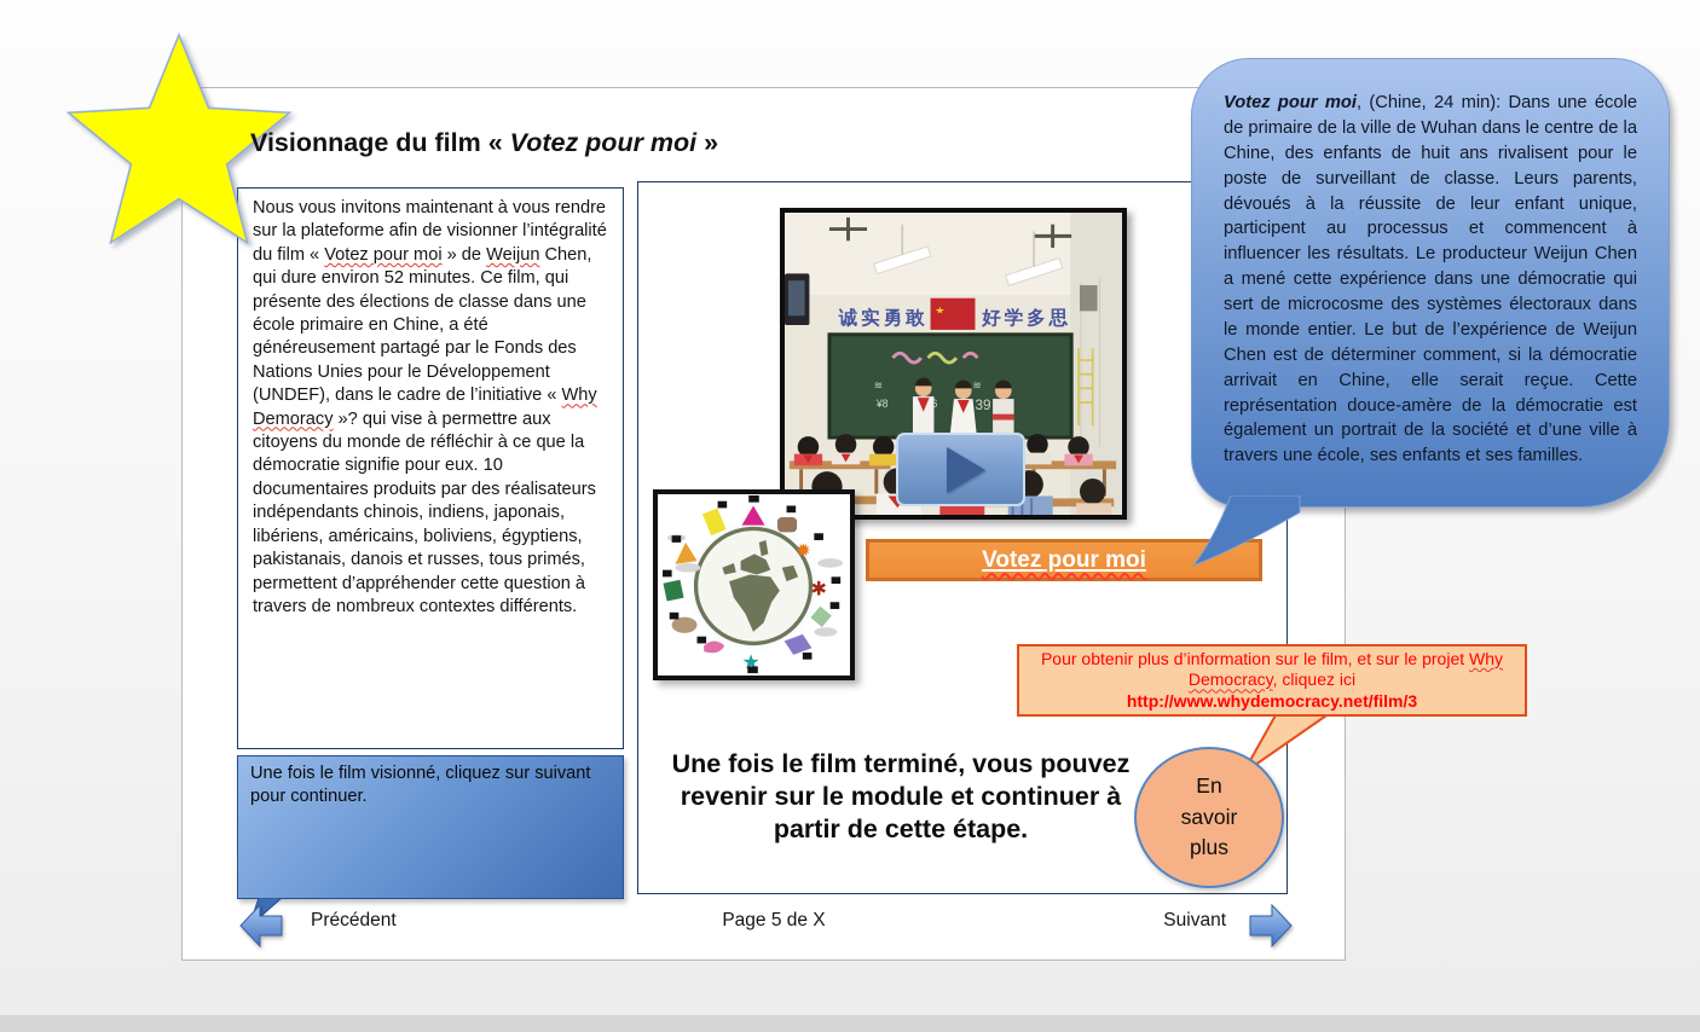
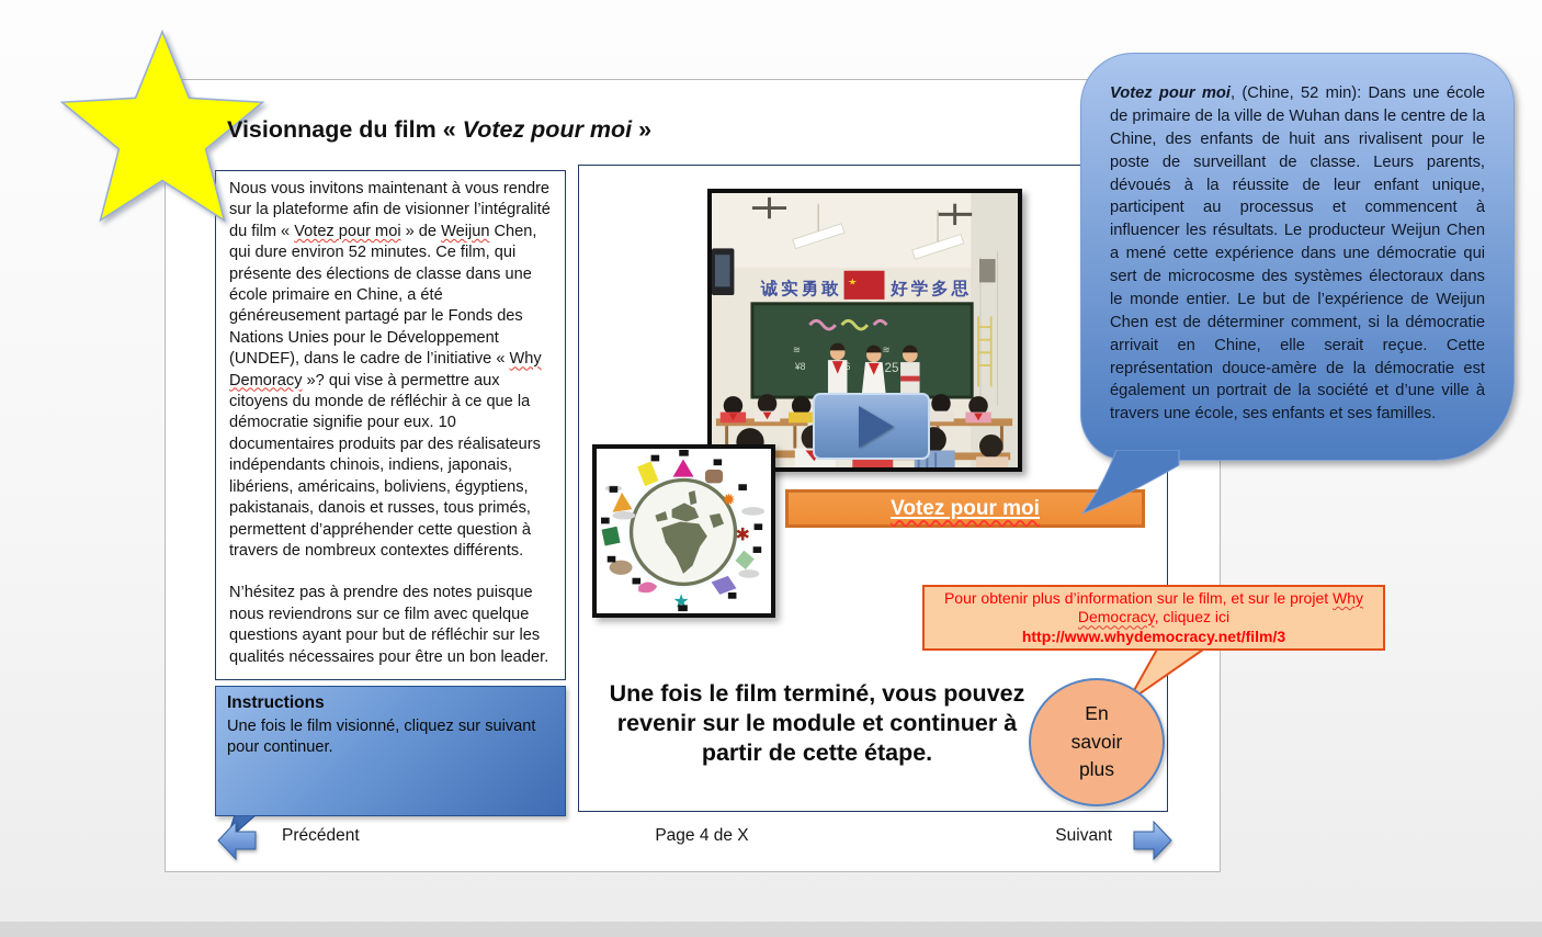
  Visionnage du film « Votez pour moi »
  Nous vous invitons maintenant à vous rendre sur la plateforme afin de visionner l’intégralité du film « Votez pour moi » de Weijun Chen, qui dure environ 52 minutes. Ce film, qui présente des élections de classe dans une école primaire en Chine, a été généreusement partagé par le Fonds des Nations Unies pour le Développement (UNDEF), dans le cadre de l’initiative « Why Demoracy »? qui vise à permettre aux citoyens du monde de réfléchir à ce que la démocratie signifie pour eux. 10 documentaires produits par des réalisateurs indépendants chinois, indiens, japonais, libériens, américains, boliviens, égyptiens, pakistanais, danois et russes, tous primés, permettent d’appréhender cette question à travers de nombreux contextes différents.
+ N’hésitez pas à prendre des notes puisque nous reviendrons sur ce film avec quelque questions ayant pour but de réfléchir sur les qualités nécessaires pour être un bon leader.
+ Instructions
  Une fois le film visionné, cliquez sur suivant pour continuer.
  诚实勇敢
  好学多思
  ≋
  ≋
  ¥8
- 39
+ 25
  ★
  ✱
  ✹
  Votez pour moi
  Une fois le film terminé, vous pouvez revenir sur le module et continuer à partir de cette étape.
- Votez pour moi, (Chine, 24 min): Dans une école de primaire de la ville de Wuhan dans le centre de la Chine, des enfants de huit ans rivalisent pour le poste de surveillant de classe. Leurs parents, dévoués à la réussite de leur enfant unique, participent au processus et commencent à influencer les résultats. Le producteur Weijun Chen a mené cette expérience dans une démocratie qui sert de microcosme des systèmes électoraux dans le monde entier. Le but de l’expérience de Weijun Chen est de déterminer comment, si la démocratie arrivait en Chine, elle serait reçue. Cette représentation douce-amère de la démocratie est également un portrait de la société et d’une ville à travers une école, ses enfants et ses familles.
+ Votez pour moi, (Chine, 52 min): Dans une école de primaire de la ville de Wuhan dans le centre de la Chine, des enfants de huit ans rivalisent pour le poste de surveillant de classe. Leurs parents, dévoués à la réussite de leur enfant unique, participent au processus et commencent à influencer les résultats. Le producteur Weijun Chen a mené cette expérience dans une démocratie qui sert de microcosme des systèmes électoraux dans le monde entier. Le but de l’expérience de Weijun Chen est de déterminer comment, si la démocratie arrivait en Chine, elle serait reçue. Cette représentation douce-amère de la démocratie est également un portrait de la société et d’une ville à travers une école, ses enfants et ses familles.
  Pour obtenir plus d’information sur le film, et sur le projet Why Democracy, cliquez ici
  http://www.whydemocracy.net/film/3
  En savoir plus
  Précédent
- Page 5 de X
+ Page 4 de X
  Suivant
